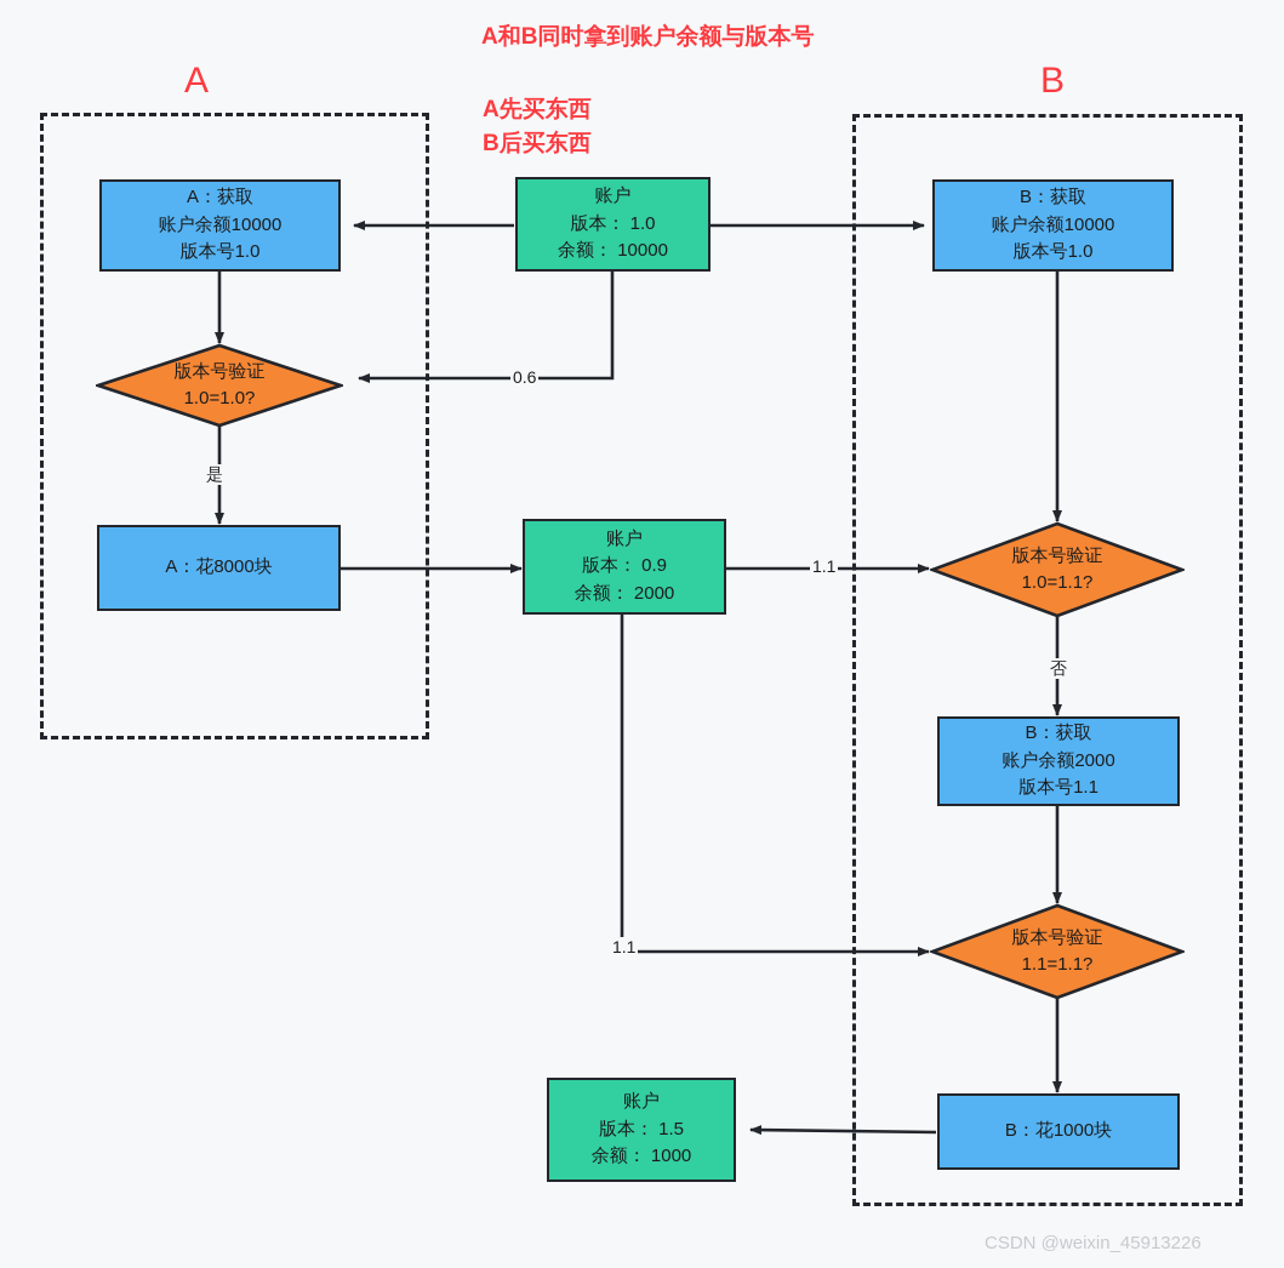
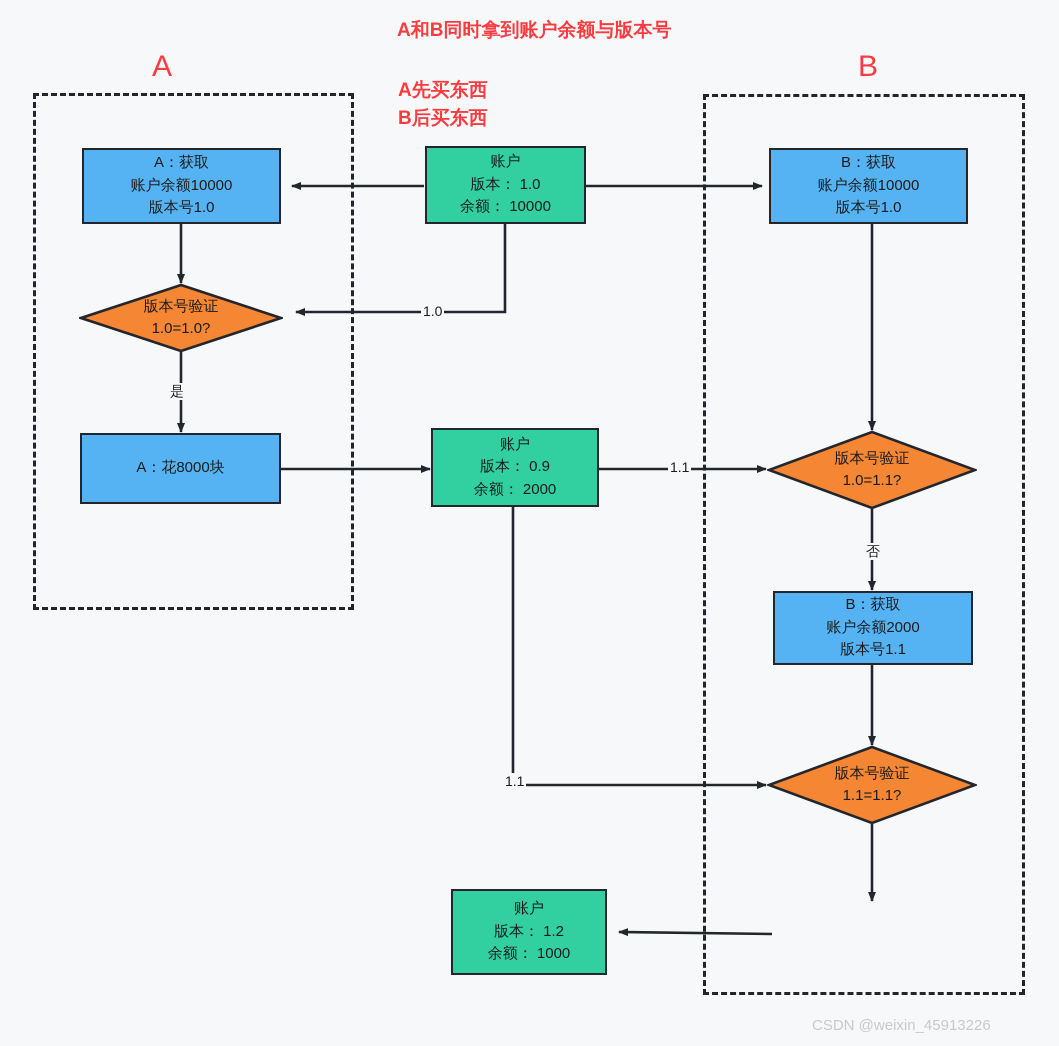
  A
  B
  A和B同时拿到账户余额与版本号
  A先买东西
  B后买东西
  A：获取
  账户余额10000
  版本号1.0
  版本号验证
  1.0=1.0?
  A：花8000块
  账户
  版本： 1.0
  余额： 10000
  账户
  版本： 0.9
  余额： 2000
  账户
- 版本： 1.5
+ 版本： 1.2
  余额： 1000
  B：获取
  账户余额10000
  版本号1.0
  版本号验证
  1.0=1.1?
  B：获取
  账户余额2000
  版本号1.1
  版本号验证
  1.1=1.1?
- B：花1000块
- 0.6
+ 1.0
  是
  1.1
  否
  1.1
  CSDN @weixin_45913226
